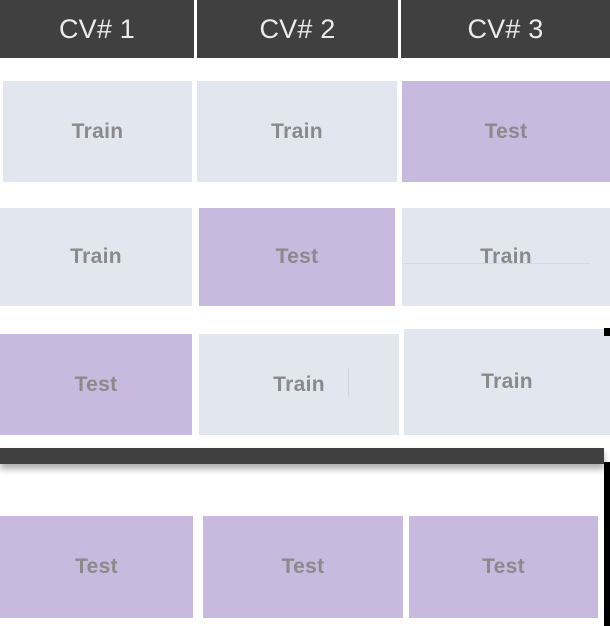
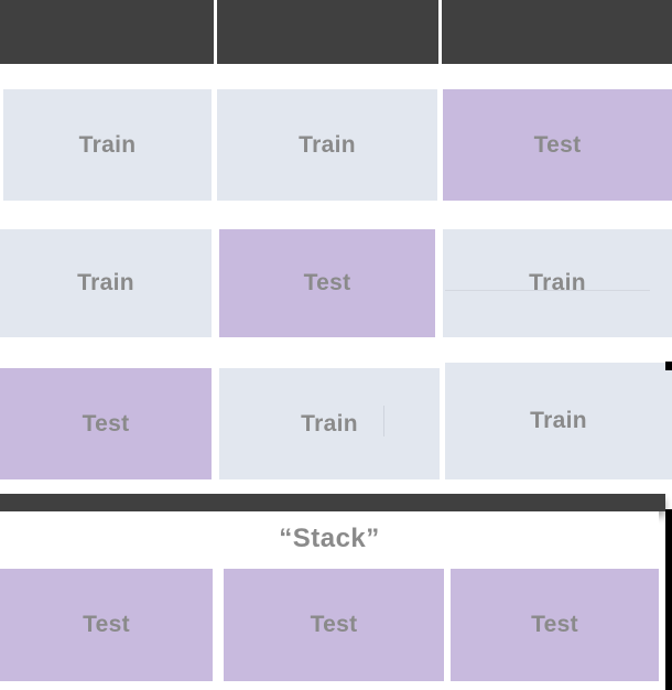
- CV# 1
- CV# 2
- CV# 3
  Train
  Train
  Test
  Train
  Test
  Train
  Test
  Train
  Train
+ “Stack”
  Test
  Test
  Test
